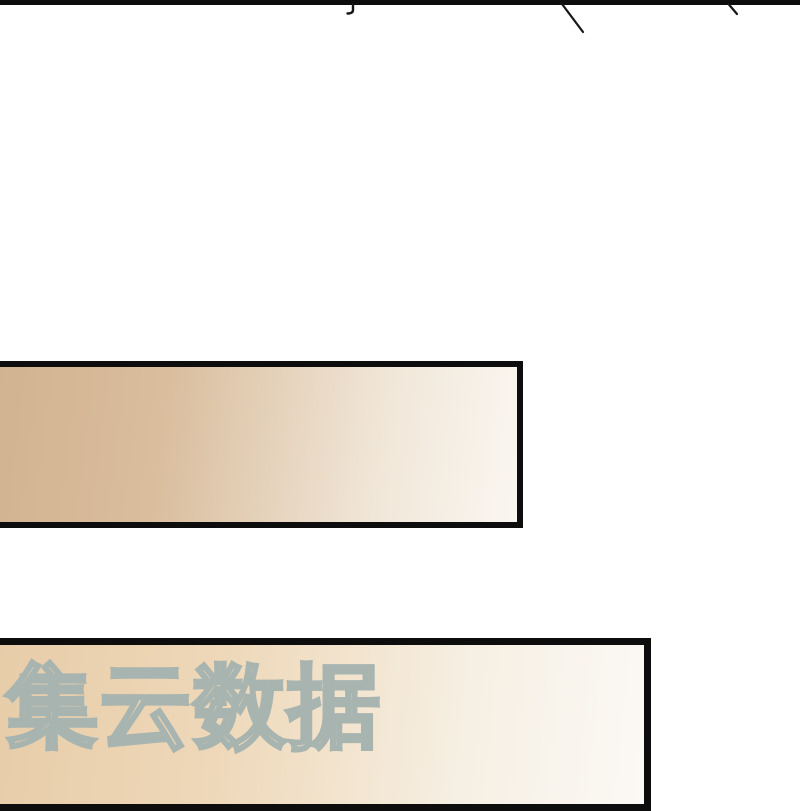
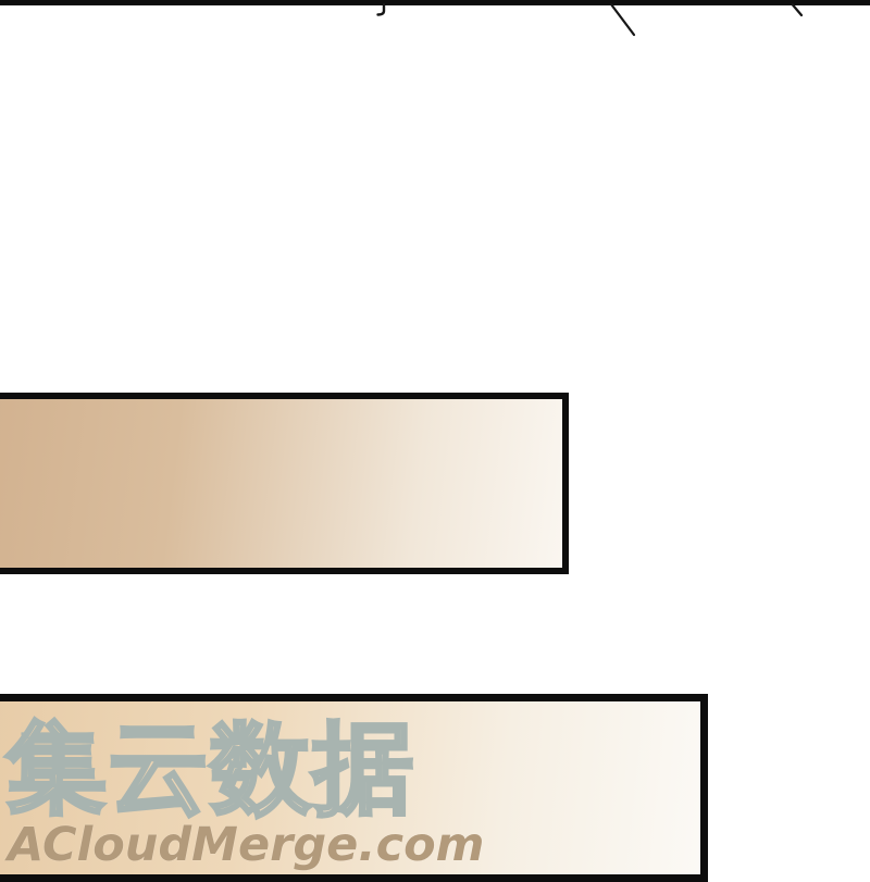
  集云数据
+ ACloudMerge.com
